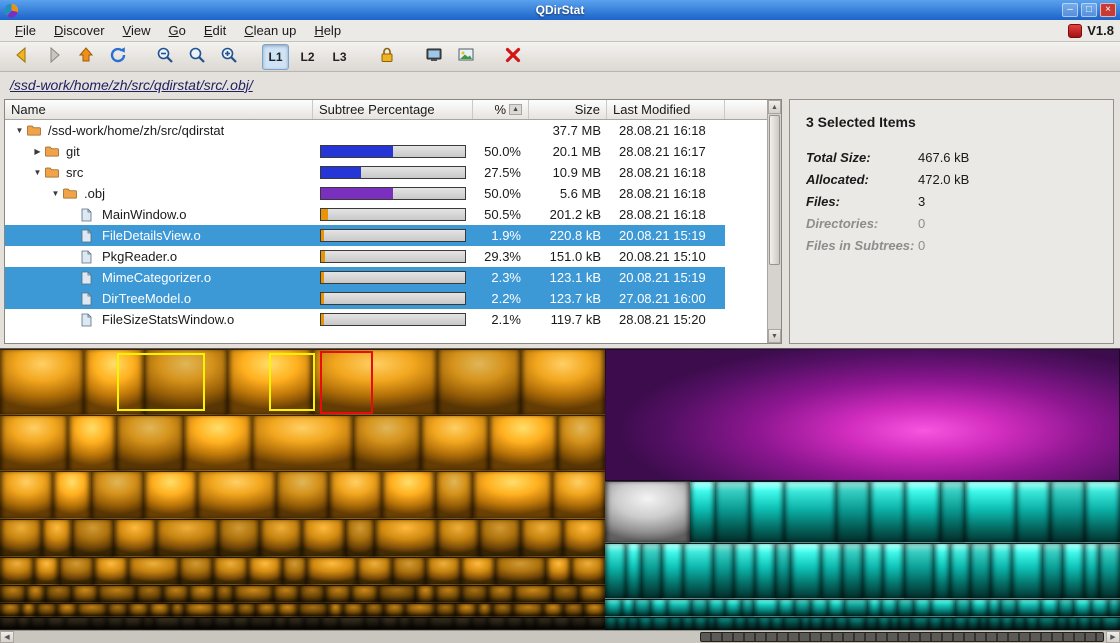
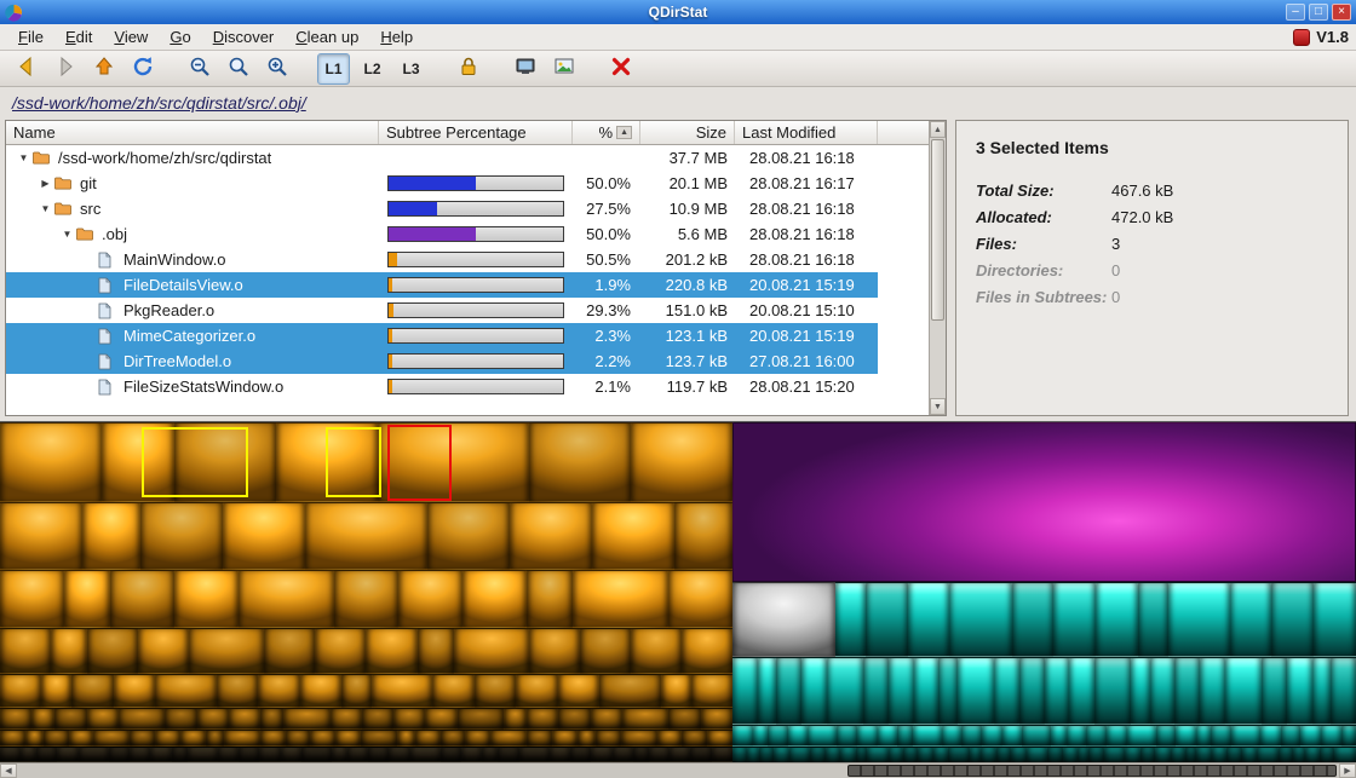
  QDirStat
  –
  □
  ×
  File
- Discover
+ Edit
  View
  Go
- Edit
+ Discover
  Clean up
  Help
  V1.8
  L1
  L2
  L3
  /ssd-work/home/zh/src/qdirstat/src/.obj/
  Name
  Subtree Percentage
  %
  Size
  Last Modified
  ▼
  /ssd-work/home/zh/src/qdirstat
  37.7 MB
  28.08.21 16:18
  ▶
  git
  50.0%
  20.1 MB
  28.08.21 16:17
  ▼
  src
  27.5%
  10.9 MB
  28.08.21 16:18
  ▼
  .obj
  50.0%
  5.6 MB
  28.08.21 16:18
  MainWindow.o
  50.5%
  201.2 kB
  28.08.21 16:18
  FileDetailsView.o
  1.9%
  220.8 kB
  20.08.21 15:19
  PkgReader.o
  29.3%
  151.0 kB
  20.08.21 15:10
  MimeCategorizer.o
  2.3%
  123.1 kB
  20.08.21 15:19
  DirTreeModel.o
  2.2%
  123.7 kB
  27.08.21 16:00
  FileSizeStatsWindow.o
  2.1%
  119.7 kB
  28.08.21 15:20
  3 Selected Items
  Total Size:
  467.6 kB
  Allocated:
  472.0 kB
  Files:
  3
  Directories:
  0
  Files in Subtrees:
  0
